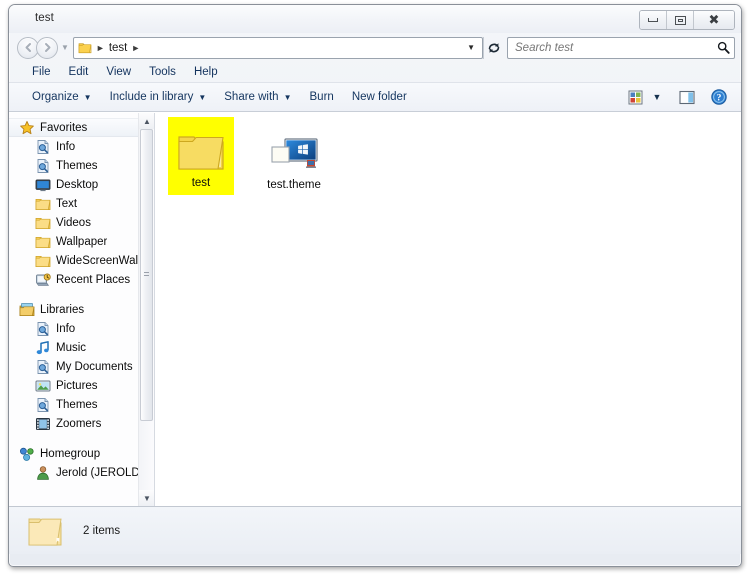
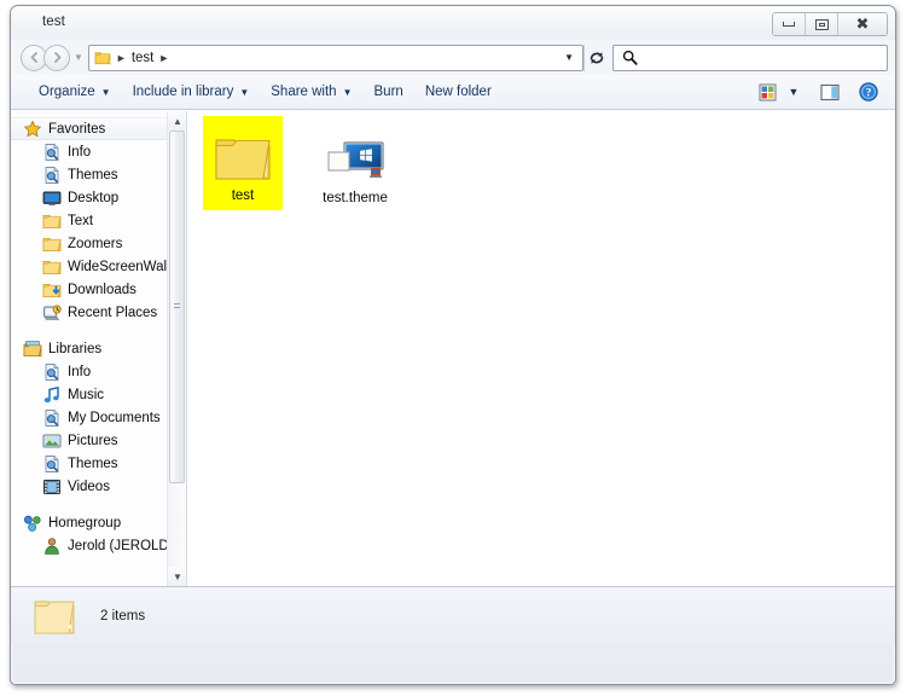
  test
  ✖
  ▼
  ►
  test
  ►
  ▼
- Search test
- File
- Edit
- View
- Tools
- Help
  Organize
  ▼
  Include in library
  ▼
  Share with
  ▼
  Burn
  New folder
  ▼
  ?
  Favorites
  Info
  Themes
  Desktop
  Text
- Videos
+ Zoomers
- Wallpaper
  WideScreenWal
+ Downloads
  Recent Places
  Libraries
  Info
  Music
  My Documents
  Pictures
  Themes
- Zoomers
+ Videos
  Homegroup
  Jerold (JEROLD
  ▲
  ▼
  test
  test.theme
  2 items
